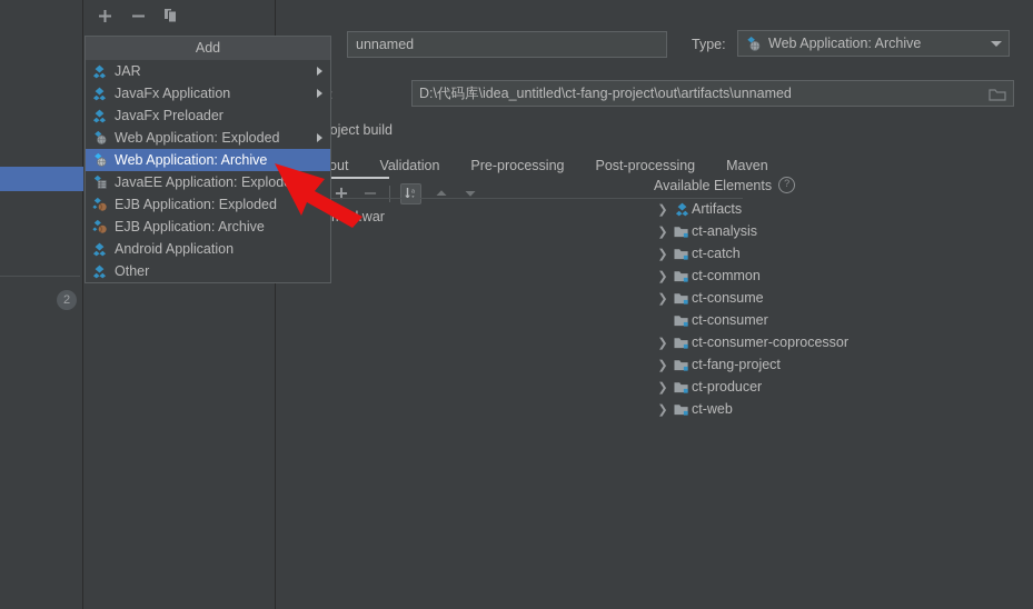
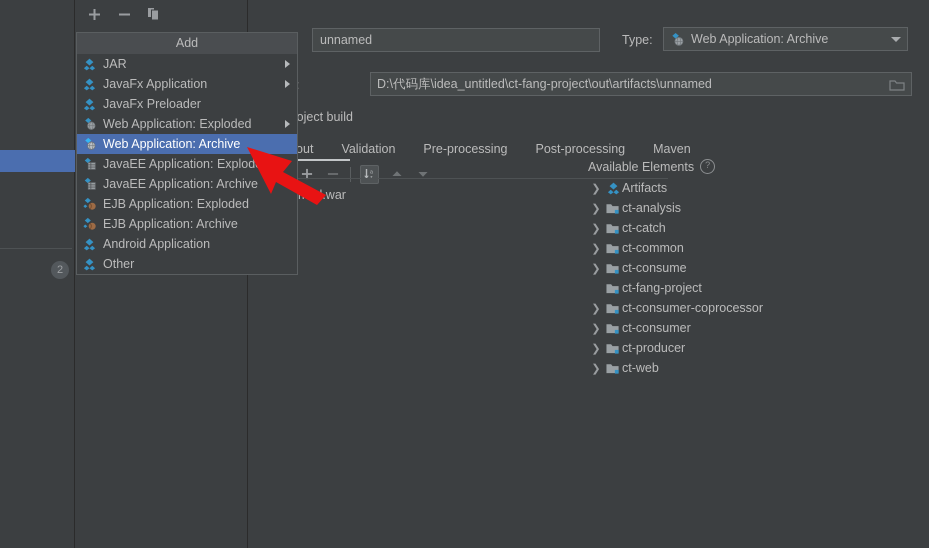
  2
  unnamed
  Type:
  Web Application: Archive
  D:\代码库\idea_untitled\ct-fang-project\out\artifacts\unnamed
  Validation
  Pre-processing
  Post-processing
  Maven
  Available Elements
  ?
  ❯
  Artifacts
  ❯
  ct-analysis
  ❯
  ct-catch
  ❯
  ct-common
  ❯
  ct-consume
- ct-consumer
+ ct-fang-project
  ❯
  ct-consumer-coprocessor
  ❯
- ct-fang-project
+ ct-consumer
  ❯
  ct-producer
  ❯
  ct-web
  Add
  JAR
  JavaFx Application
  JavaFx Preloader
  Web Application: Exploded
  Web Application: Archive
  JavaEE Application: Explod
+ JavaEE Application: Archive
  EJB Application: Exploded
  EJB Application: Archive
  Android Application
  Other
